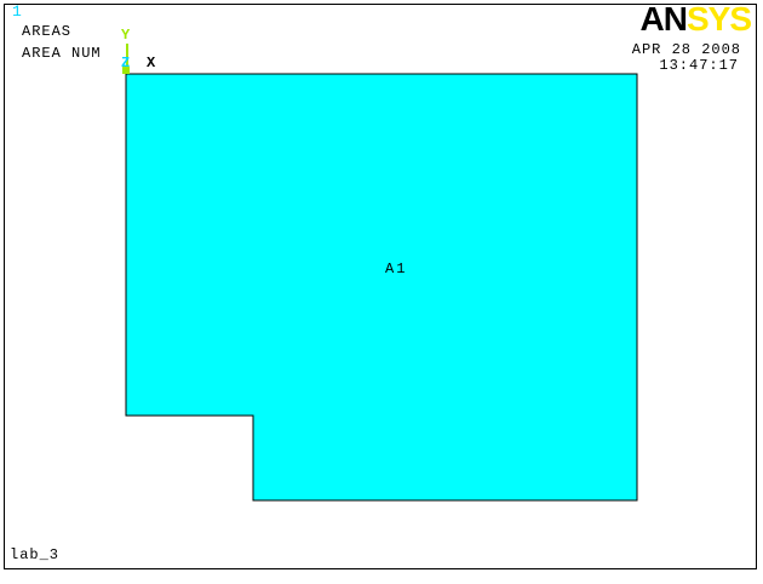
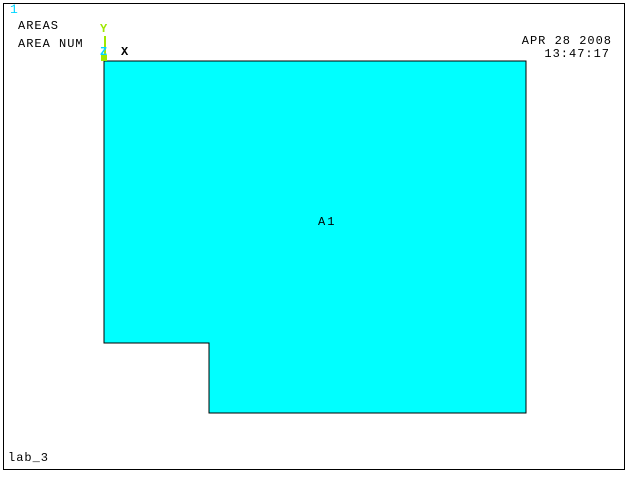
  A1
  1
  AREAS
  AREA NUM
  Y
  Z
  X
- ANSYS
  APR 28 2008
  13:47:17
  lab_3
